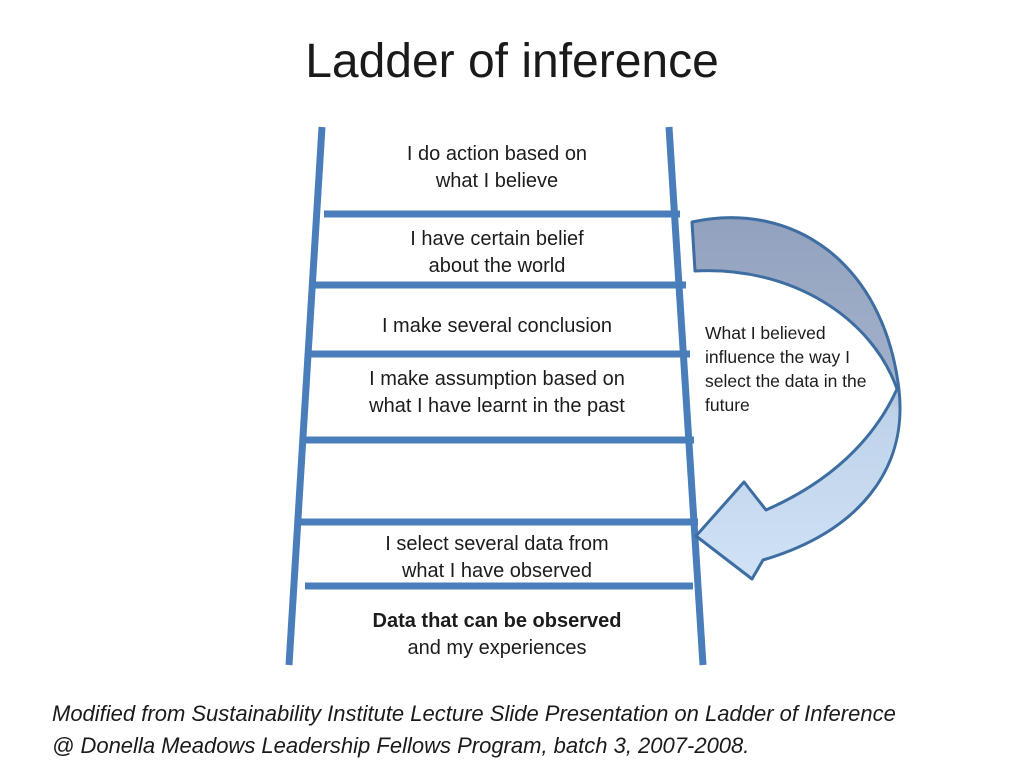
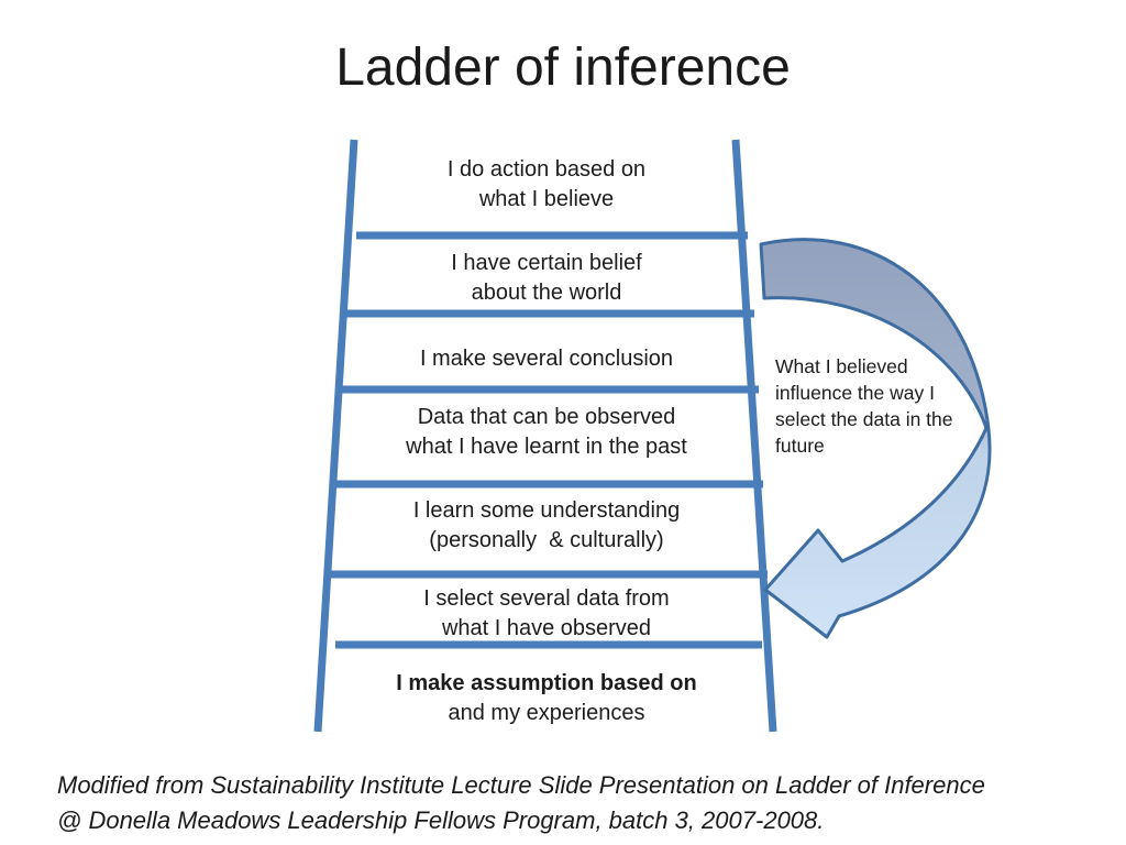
  Ladder of inference
  I do action based on
  what I believe
  I have certain belief
  about the world
  I make several conclusion
- I make assumption based on
+ Data that can be observed
  what I have learnt in the past
+ I learn some understanding
+ (personally & culturally)
  I select several data from
  what I have observed
- Data that can be observed
+ I make assumption based on
  and my experiences
  What I believed influence the way I select the data in the future
  Modified from Sustainability Institute Lecture Slide Presentation on Ladder of Inference
  @ Donella Meadows Leadership Fellows Program, batch 3, 2007-2008.
